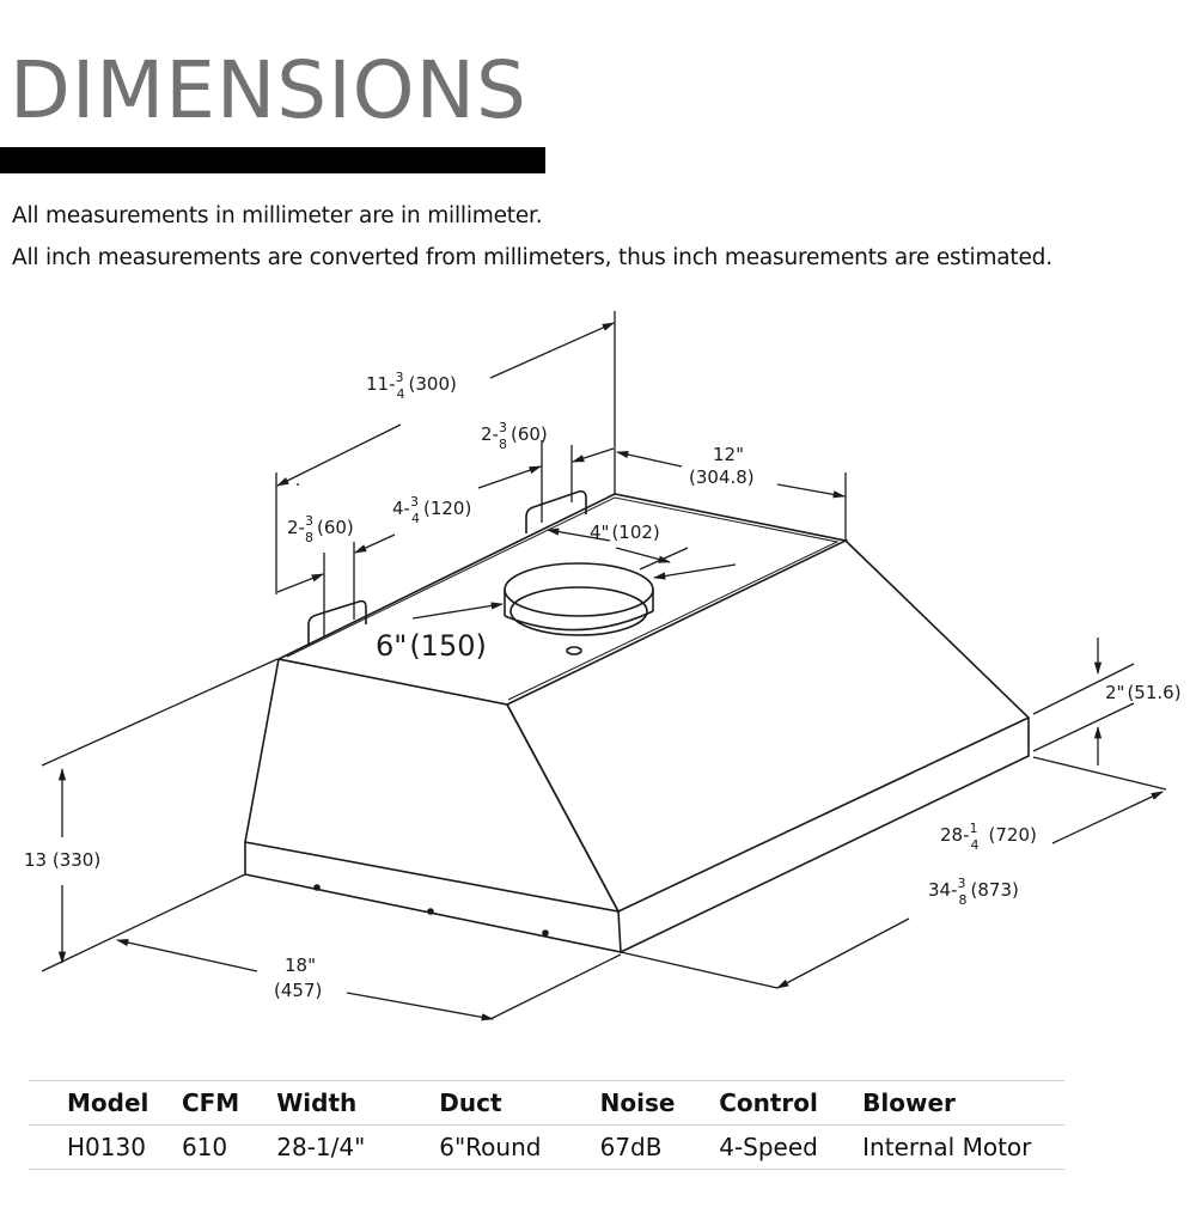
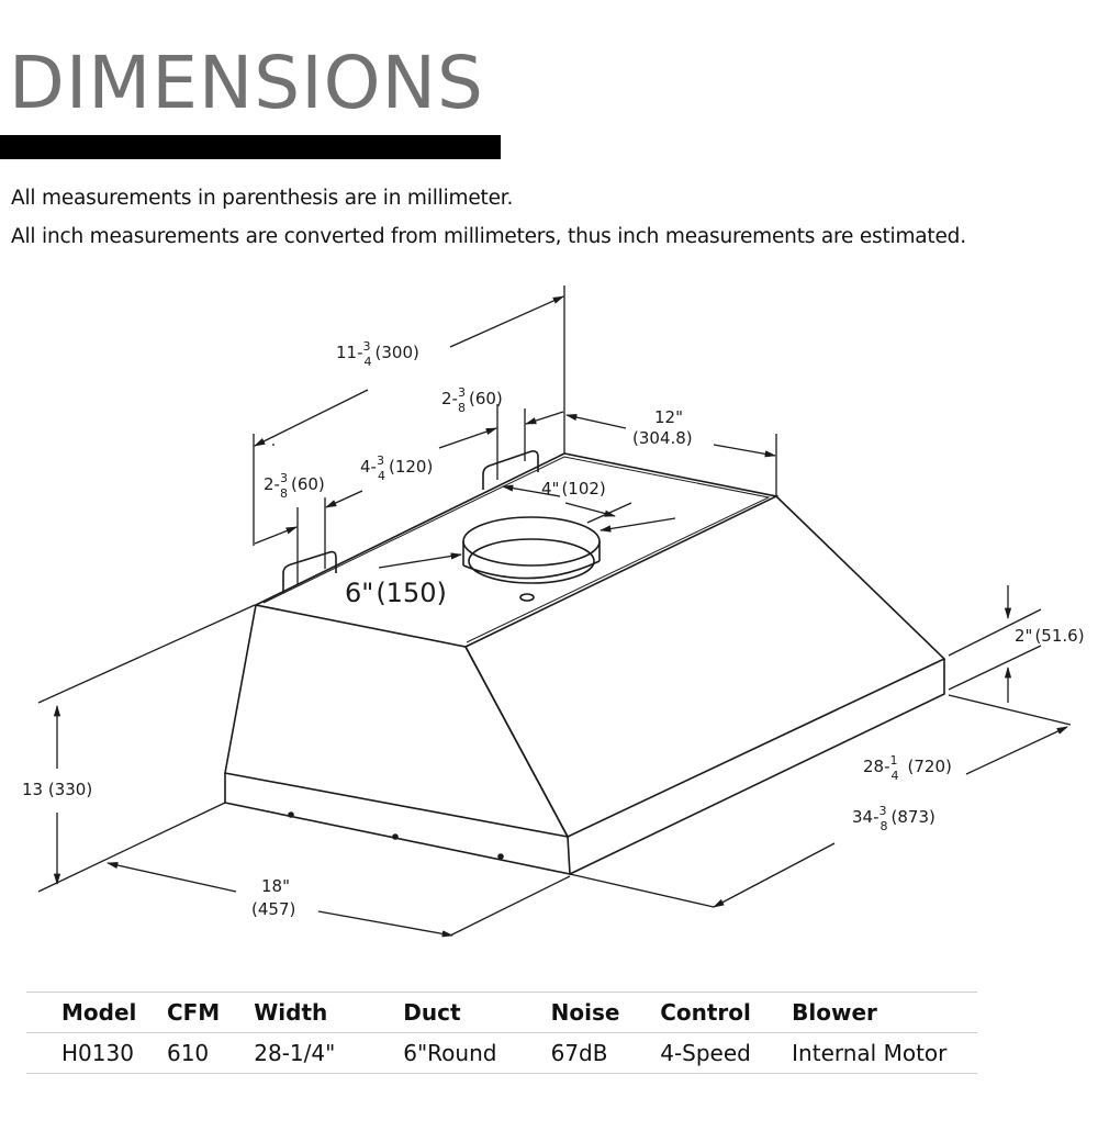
  DIMENSIONS
- All measurements in millimeter are in millimeter.
+ All measurements in parenthesis are in millimeter.
  All inch measurements are converted from millimeters, thus inch measurements are estimated.
  11-3 4 (300)
  2-3 8 (60)
  4-3 4 (120)
  2-3 8 (60)
  12"
  (304.8)
  4"(102)
  6"(150)
  2"(51.6)
  28-1 4 (720)
  34-3 8 (873)
  13 (330)
  18"
  (457)
  Model	CFM	Width	Duct	Noise	Control	Blower
  H0130	610	28-1/4"	6"Round	67dB	4-Speed	Internal Motor
